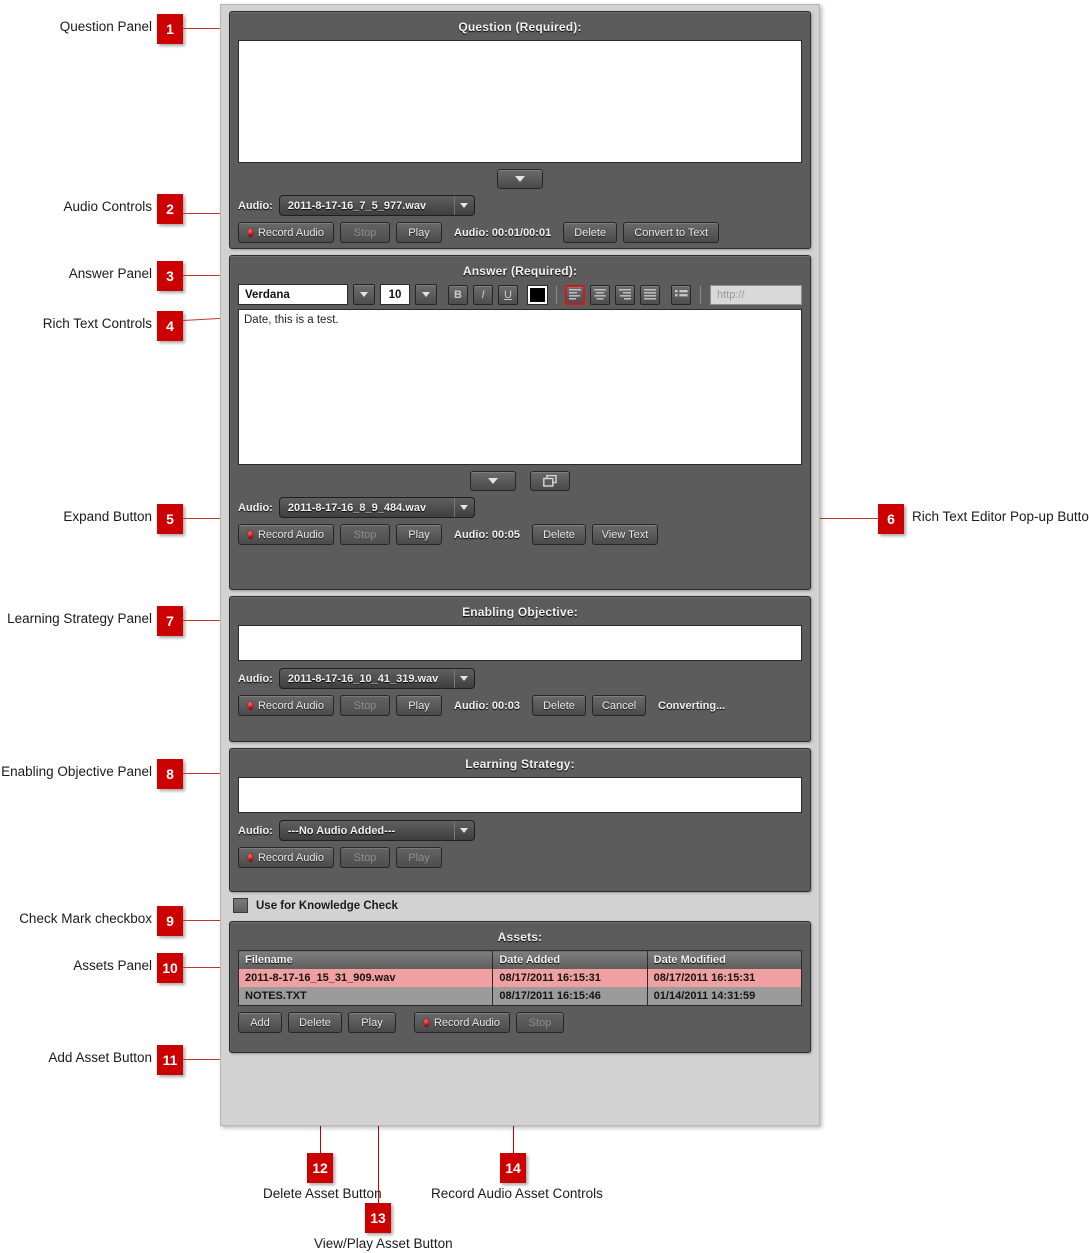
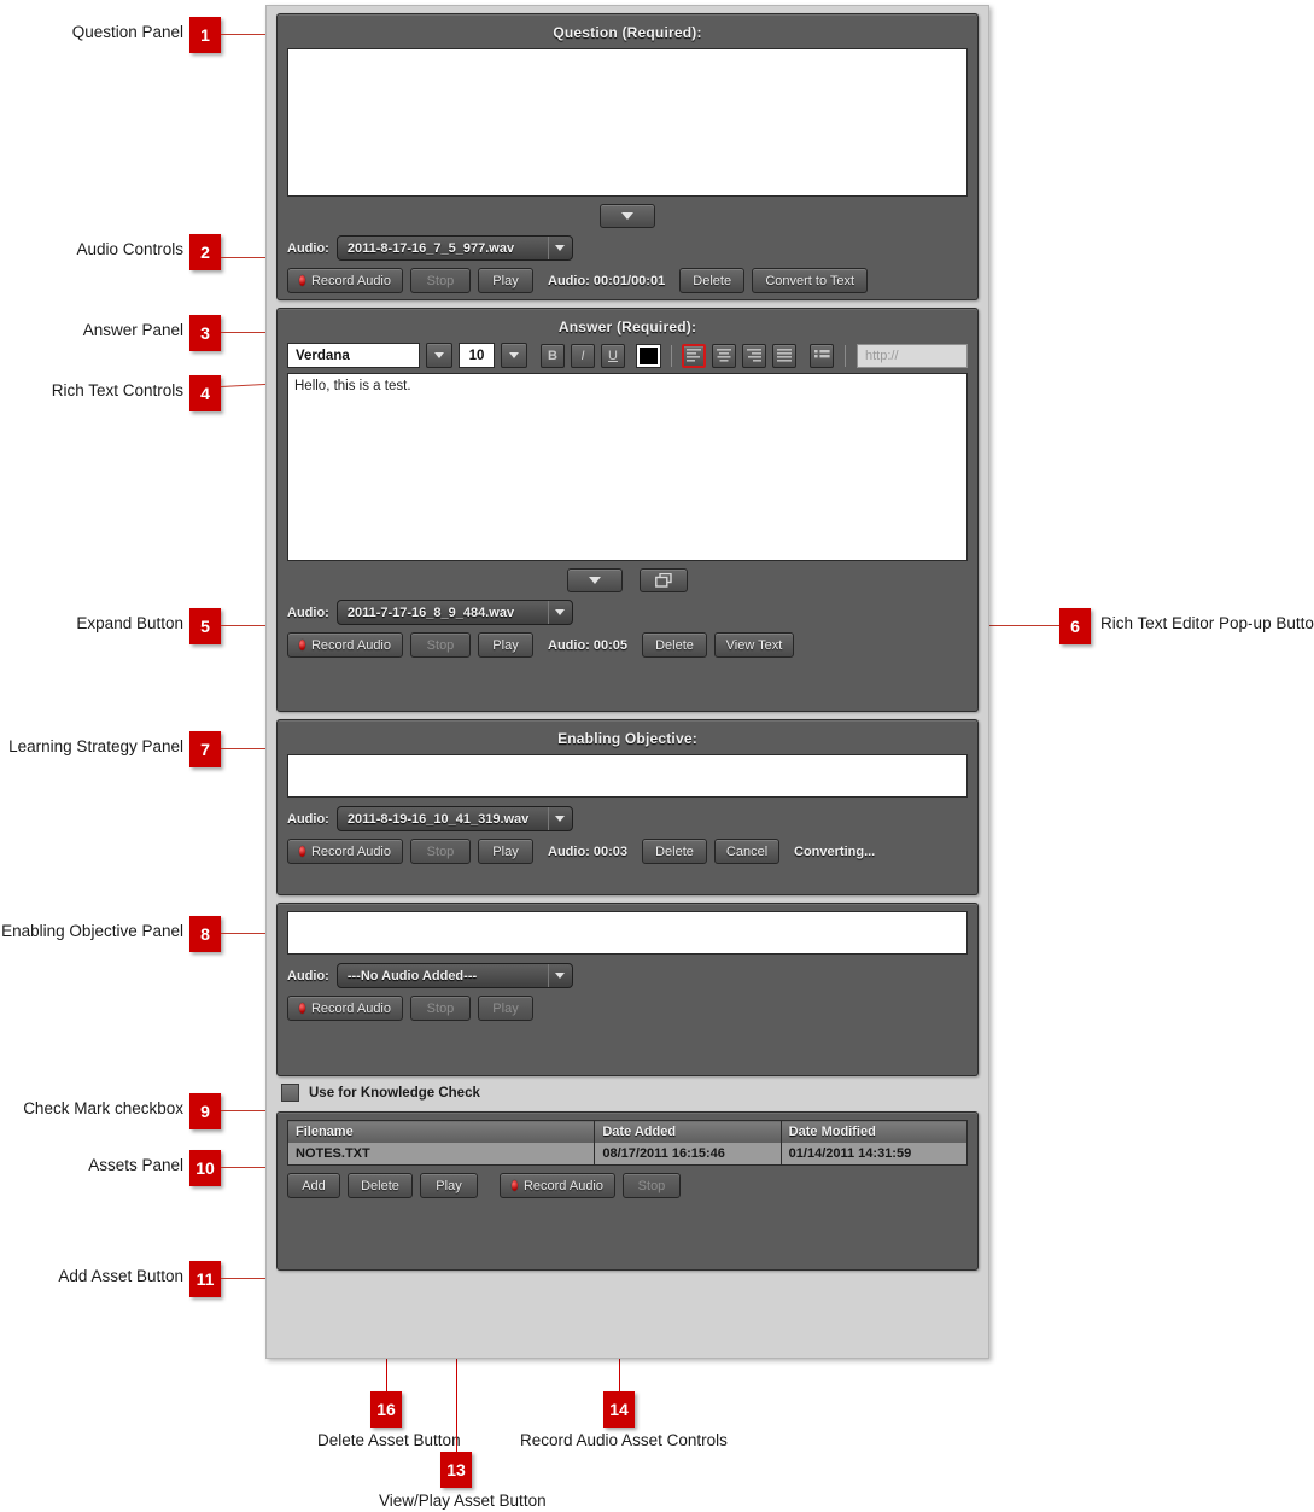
  Question Panel
  1
  Audio Controls
  2
  Answer Panel
  3
  Rich Text Controls
  4
  Expand Button
  5
  6
  Rich Text Editor Pop-up Butto
  Learning Strategy Panel
  7
  Enabling Objective Panel
  8
  Check Mark checkbox
  9
  Assets Panel
  10
  Add Asset Button
  11
- 12
+ 16
  Delete Asset Butto
  13
  View/Play Asset Button
  14
  Record Audio Asset Controls
  Question (Required):
  Audio:
  2011-8-17-16_7_5_977.wav
  Record Audio
  Stop
  Play
  Audio: 00:01/00:01
  Delete
  Convert to Text
  Answer (Required):
  Verdana
  10
  B
  I
  U
  http://
- Date, this is a test.
+ Hello, this is a test.
  Audio:
- 2011-8-17-16_8_9_484.wav
+ 2011-7-17-16_8_9_484.wav
  Record Audio
  Stop
  Play
  Audio: 00:05
  Delete
  View Text
  Enabling Objective:
  Audio:
- 2011-8-17-16_10_41_319.wav
+ 2011-8-19-16_10_41_319.wav
  Record Audio
  Stop
  Play
  Audio: 00:03
  Delete
  Cancel
  Converting...
- Learning Strategy:
  Audio:
  ---No Audio Added---
  Record Audio
  Stop
  Play
  Use for Knowledge Check
- Assets:
  Filename	Date Added	Date Modified
- 2011-8-17-16_15_31_909.wav	08/17/2011 16:15:31	08/17/2011 16:15:31
  NOTES.TXT	08/17/2011 16:15:46	01/14/2011 14:31:59
  Add
  Delete
  Play
  Record Audio
  Stop
